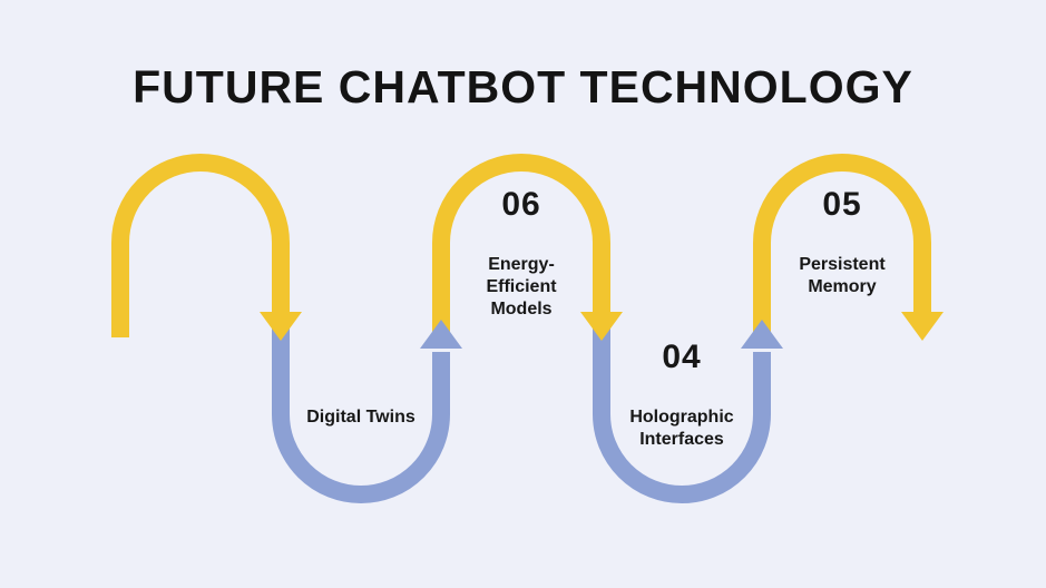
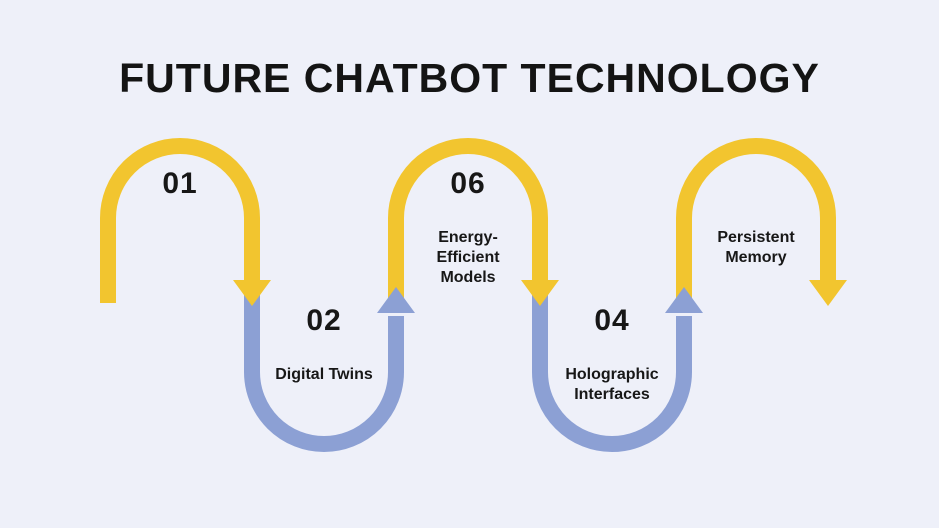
  FUTURE CHATBOT TECHNOLOGY
+ 01
+ 02
  Digital Twins
  06
  Energy-
  Efficient
  Models
  04
  Holographic
  Interfaces
- 05
  Persistent
  Memory
